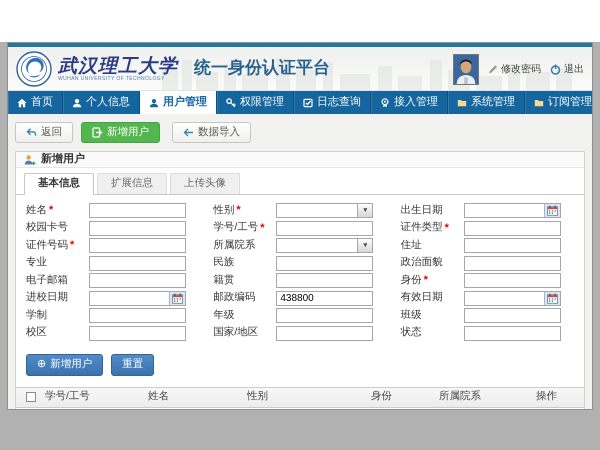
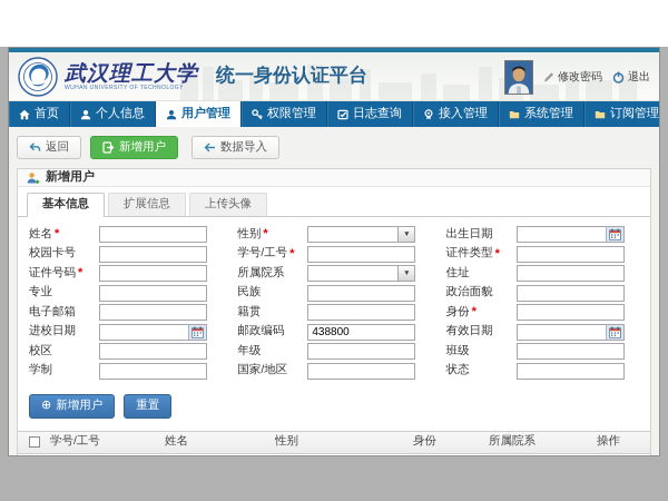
  武汉理工大学
  统一身份认证平台
  修改密码
  退出
  首页
  个人信息
  用户管理
  权限管理
  日志查询
  接入管理
  系统管理
  订阅管理
  返回
  新增用户
  数据导入
  新增用户
  基本信息
  扩展信息
  上传头像
  姓名
  *
  性别
  *
  出生日期
  校园卡号
  学号/工号
  *
  证件类型
  *
  证件号码
  *
  所属院系
  住址
  专业
  民族
  政治面貌
  电子邮箱
  籍贯
  身份
  *
  进校日期
  邮政编码
  438800
  有效日期
- 学制
+ 校区
  年级
  班级
- 校区
+ 学制
  国家/地区
  状态
  ⊕
  新增用户
  重置
  学号/工号
  姓名
  性别
  身份
  所属院系
  操作
